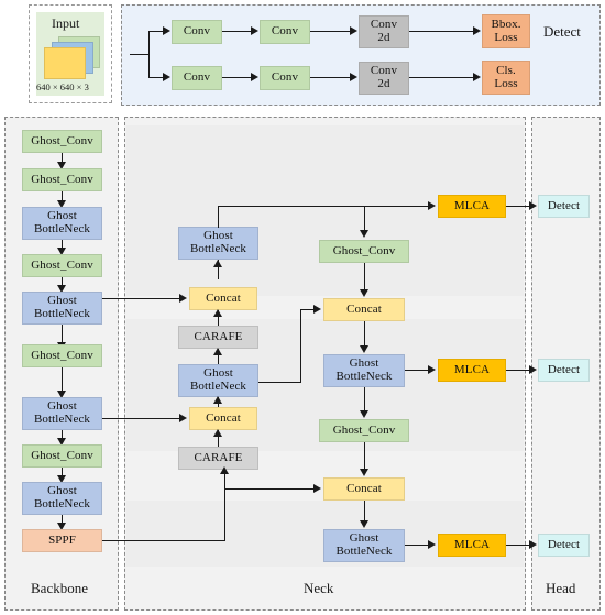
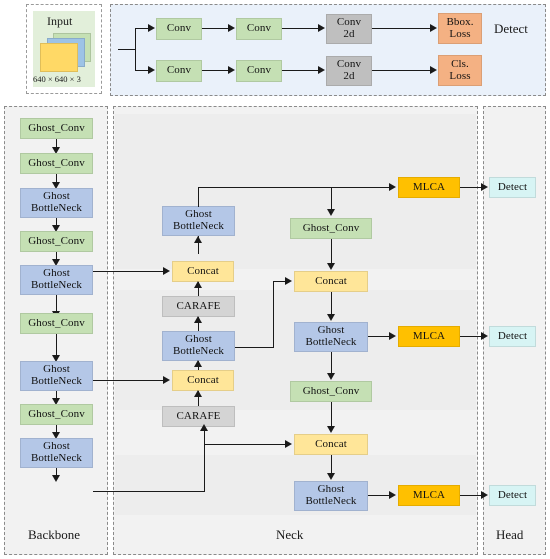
  Conv
  Conv
  Conv
  2d
  Bbox.
  Loss
  Conv
  Conv
  Conv
  2d
  Cls.
  Loss
  Detect
  Input
  640 × 640 × 3
  Ghost_Conv
  Ghost_Conv
  Ghost
  BottleNeck
  Ghost_Conv
  Ghost
  BottleNeck
  Ghost_Conv
  Ghost
  BottleNeck
  Ghost_Conv
  Ghost
  BottleNeck
- SPPF
  Backbone
  Ghost
  BottleNeck
  Concat
  CARAFE
  Ghost
  BottleNeck
  Concat
  CARAFE
  Ghost_Conv
  Concat
  Ghost
  BottleNeck
  Ghost_Conv
  Concat
  Ghost
  BottleNeck
  Neck
  MLCA
  Detect
  MLCA
  Detect
  MLCA
  Detect
  Head
